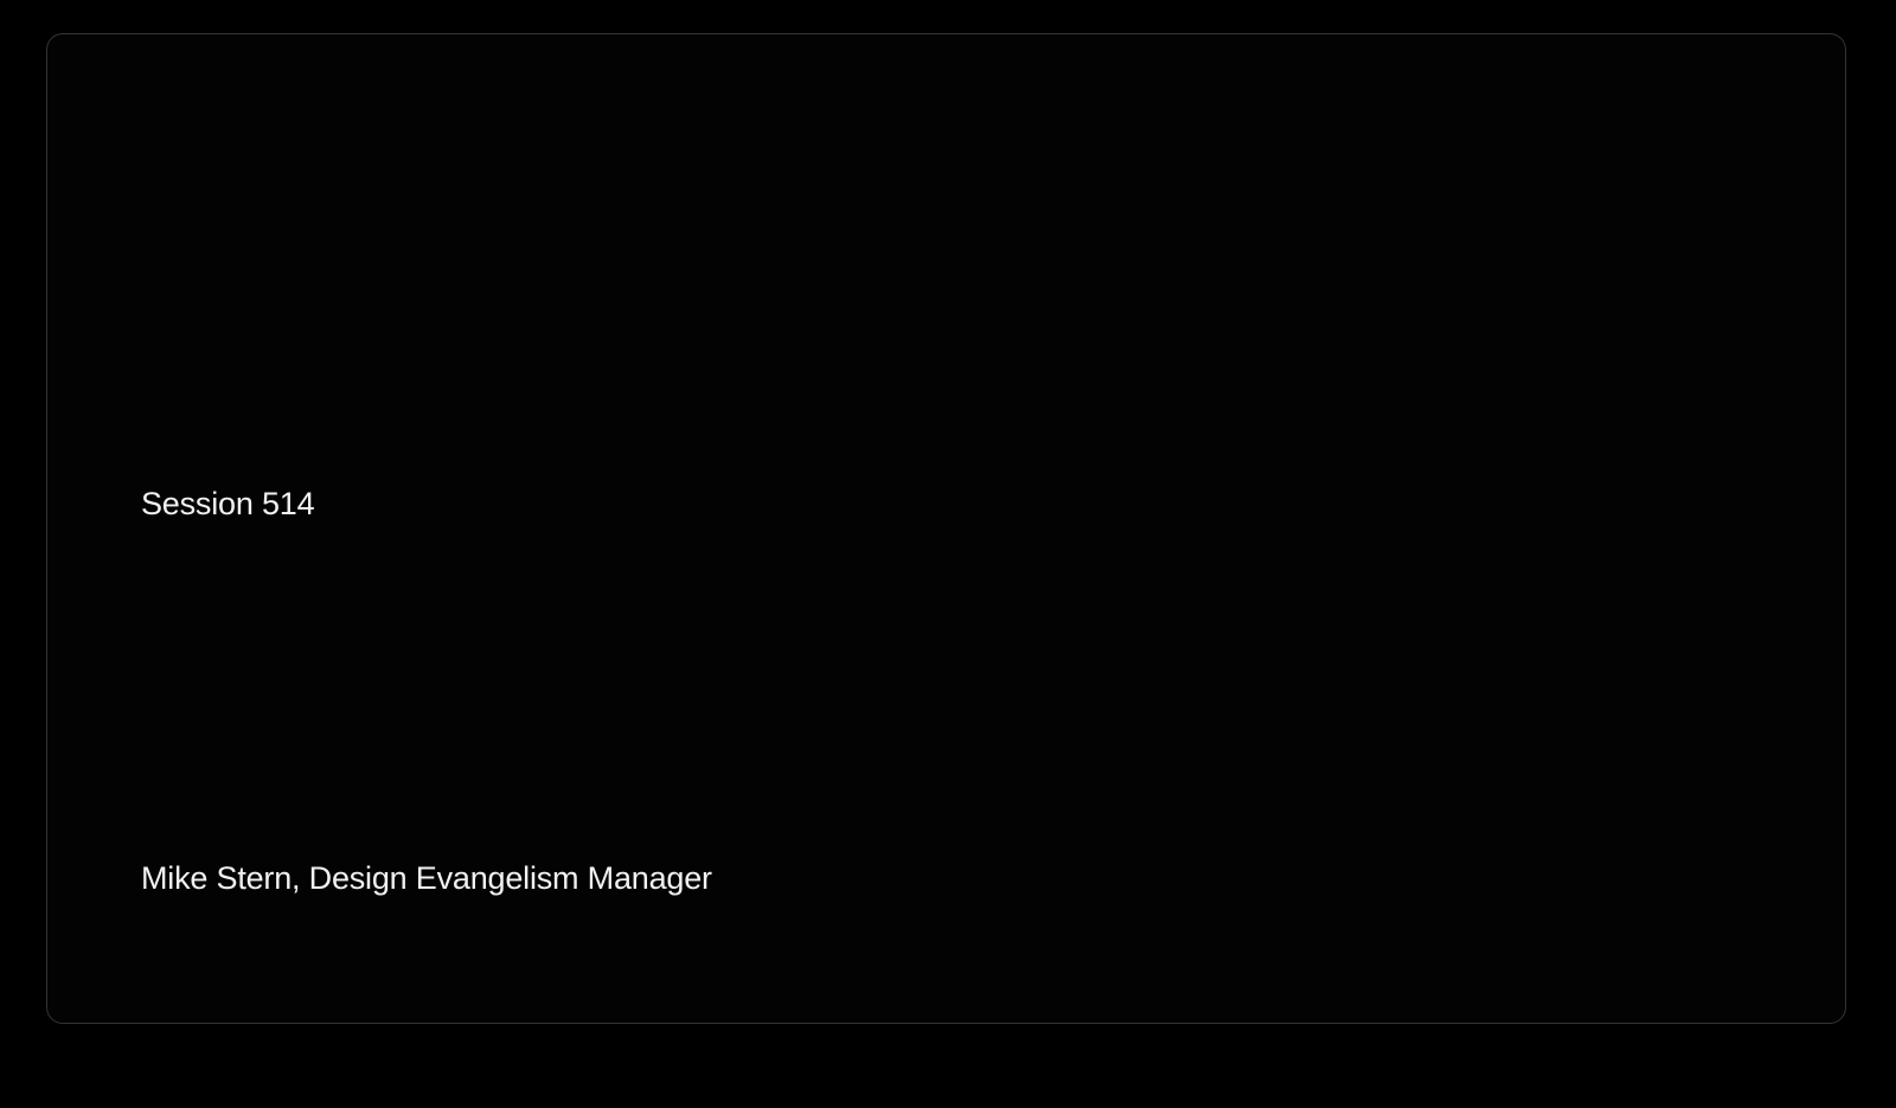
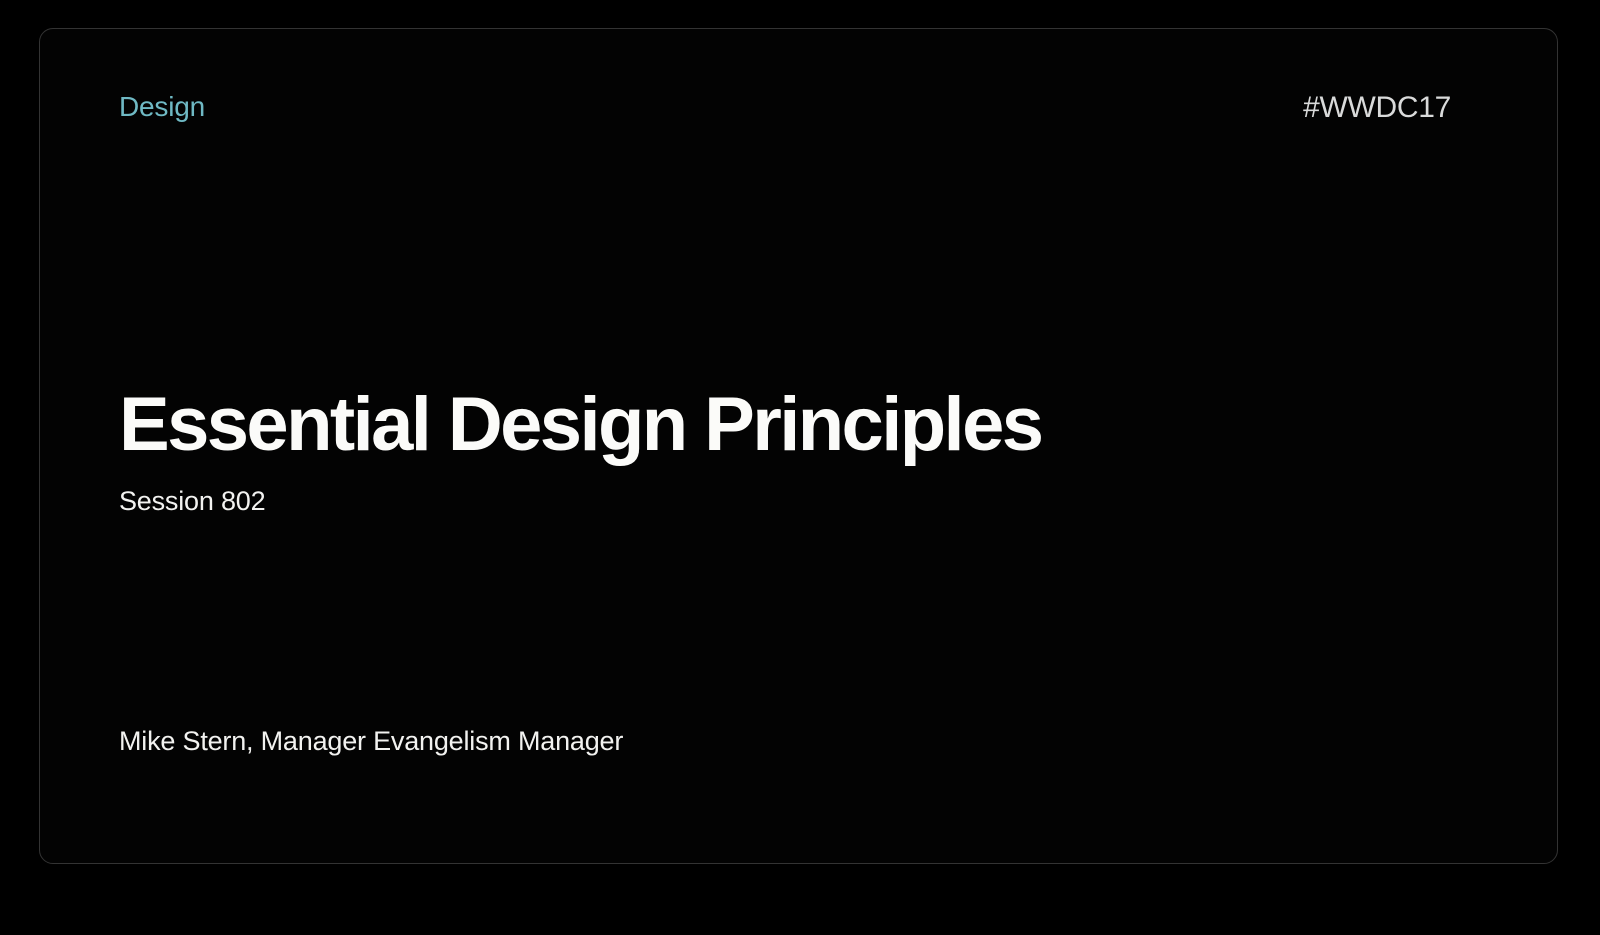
+ Design
+ #WWDC17
+ Essential Design Principles
- Session 514
+ Session 802
- Mike Stern, Design Evangelism Manager
+ Mike Stern, Manager Evangelism Manager
